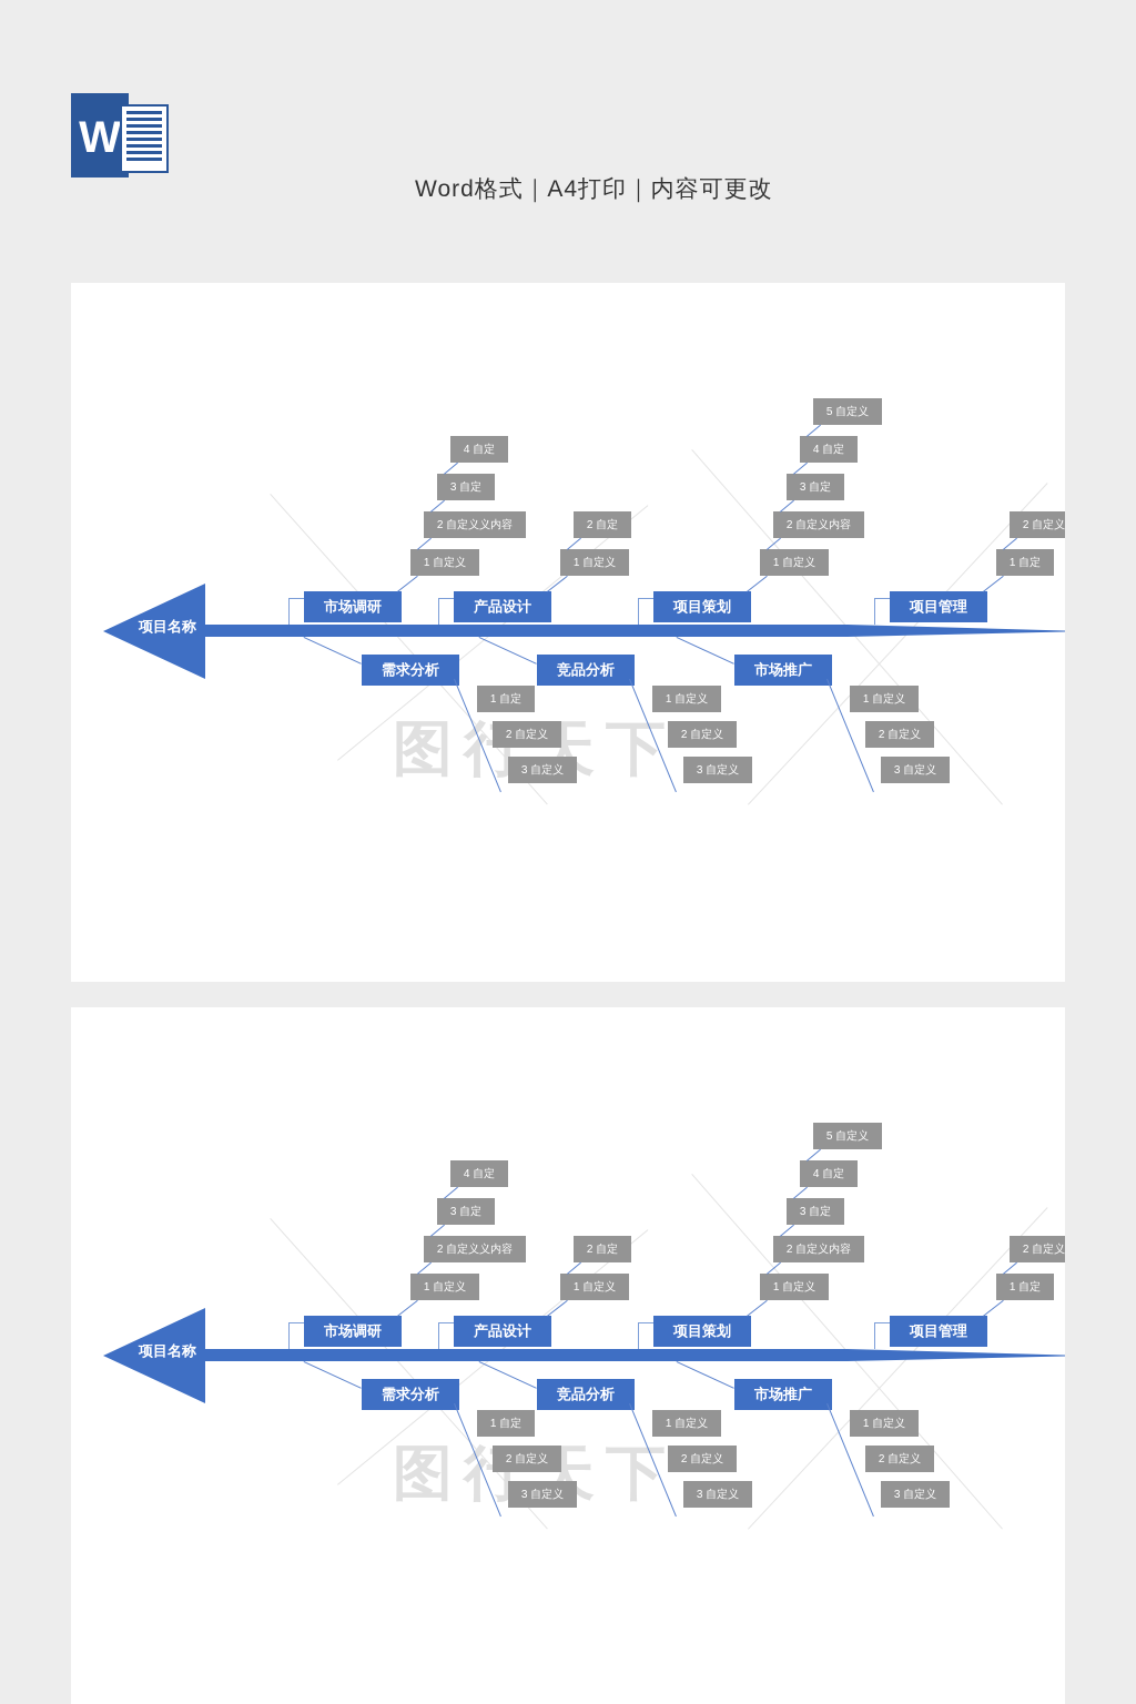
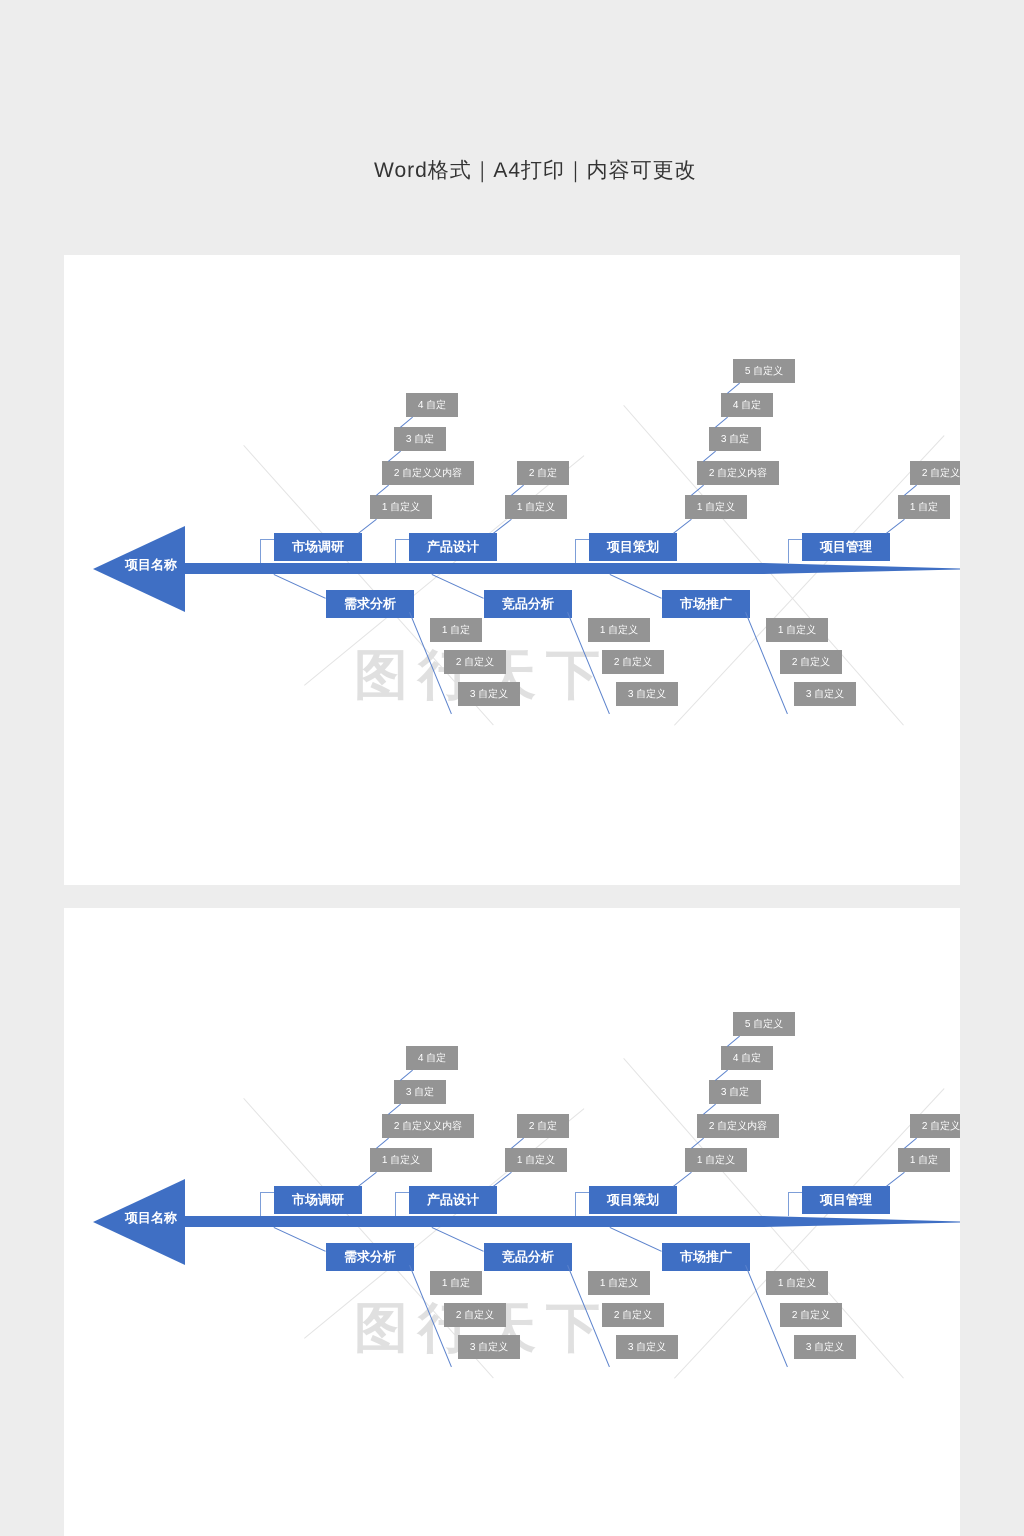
- W
  Word格式｜A4打印｜内容可更改
  图行天下
  项目名称
  市场调研
  1 自定义
  2 自定义义内容
  3 自定
  4 自定
  产品设计
  1 自定义
  2 自定
  项目策划
  1 自定义
  2 自定义内容
  3 自定
  4 自定
  5 自定义
  项目管理
  1 自定
  2 自定义
  需求分析
  1 自定
  2 自定义
  3 自定义
  竞品分析
  1 自定义
  2 自定义
  3 自定义
  市场推广
  1 自定义
  2 自定义
  3 自定义
  图行天下
  项目名称
  市场调研
  1 自定义
  2 自定义义内容
  3 自定
  4 自定
  产品设计
  1 自定义
  2 自定
  项目策划
  1 自定义
  2 自定义内容
  3 自定
  4 自定
  5 自定义
  项目管理
  1 自定
  2 自定义
  需求分析
  1 自定
  2 自定义
  3 自定义
  竞品分析
  1 自定义
  2 自定义
  3 自定义
  市场推广
  1 自定义
  2 自定义
  3 自定义
